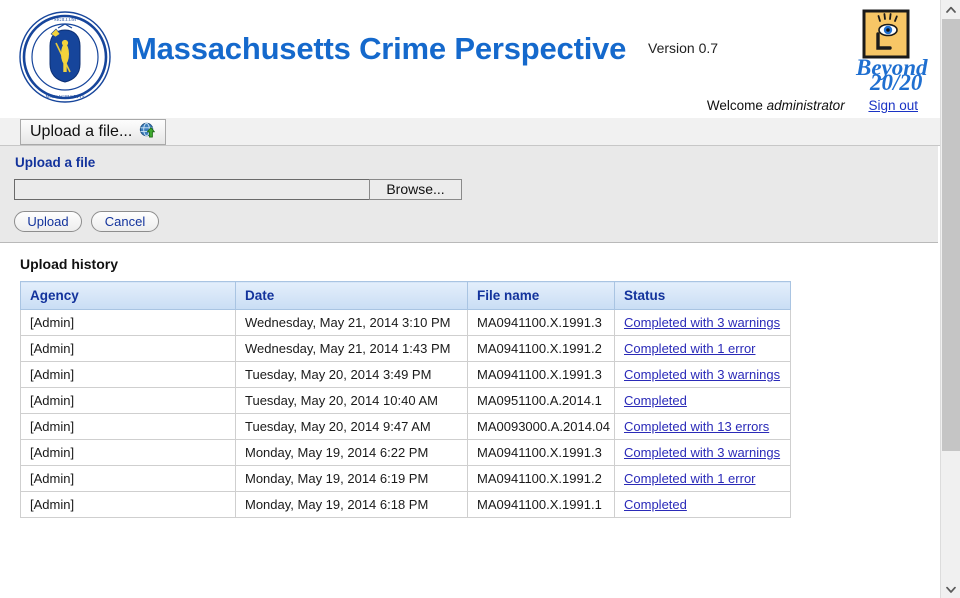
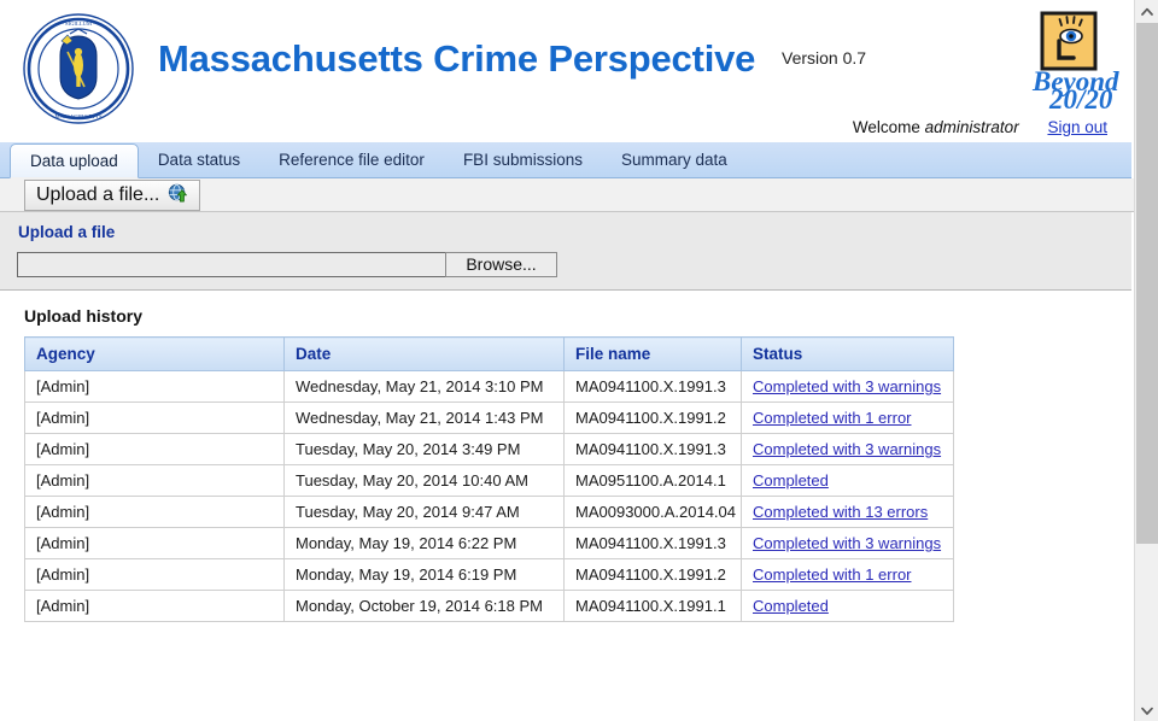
  Massachusetts Crime Perspective
  Version 0.7
  Beyond
  20/20
  Welcome administrator Sign out
+ Data upload
+ Data status
+ Reference file editor
+ FBI submissions
+ Summary data
  Upload a file...
  Upload a file
  Browse...
- Upload
- Cancel
  Upload history
  Agency	Date	File name	Status
  [Admin]	Wednesday, May 21, 2014 3:10 PM	MA0941100.X.1991.3	Completed with 3 warnings
  [Admin]	Wednesday, May 21, 2014 1:43 PM	MA0941100.X.1991.2	Completed with 1 error
  [Admin]	Tuesday, May 20, 2014 3:49 PM	MA0941100.X.1991.3	Completed with 3 warnings
  [Admin]	Tuesday, May 20, 2014 10:40 AM	MA0951100.A.2014.1	Completed
  [Admin]	Tuesday, May 20, 2014 9:47 AM	MA0093000.A.2014.04	Completed with 13 errors
  [Admin]	Monday, May 19, 2014 6:22 PM	MA0941100.X.1991.3	Completed with 3 warnings
  [Admin]	Monday, May 19, 2014 6:19 PM	MA0941100.X.1991.2	Completed with 1 error
- [Admin]	Monday, May 19, 2014 6:18 PM	MA0941100.X.1991.1	Completed
+ [Admin]	Monday, October 19, 2014 6:18 PM	MA0941100.X.1991.1	Completed
